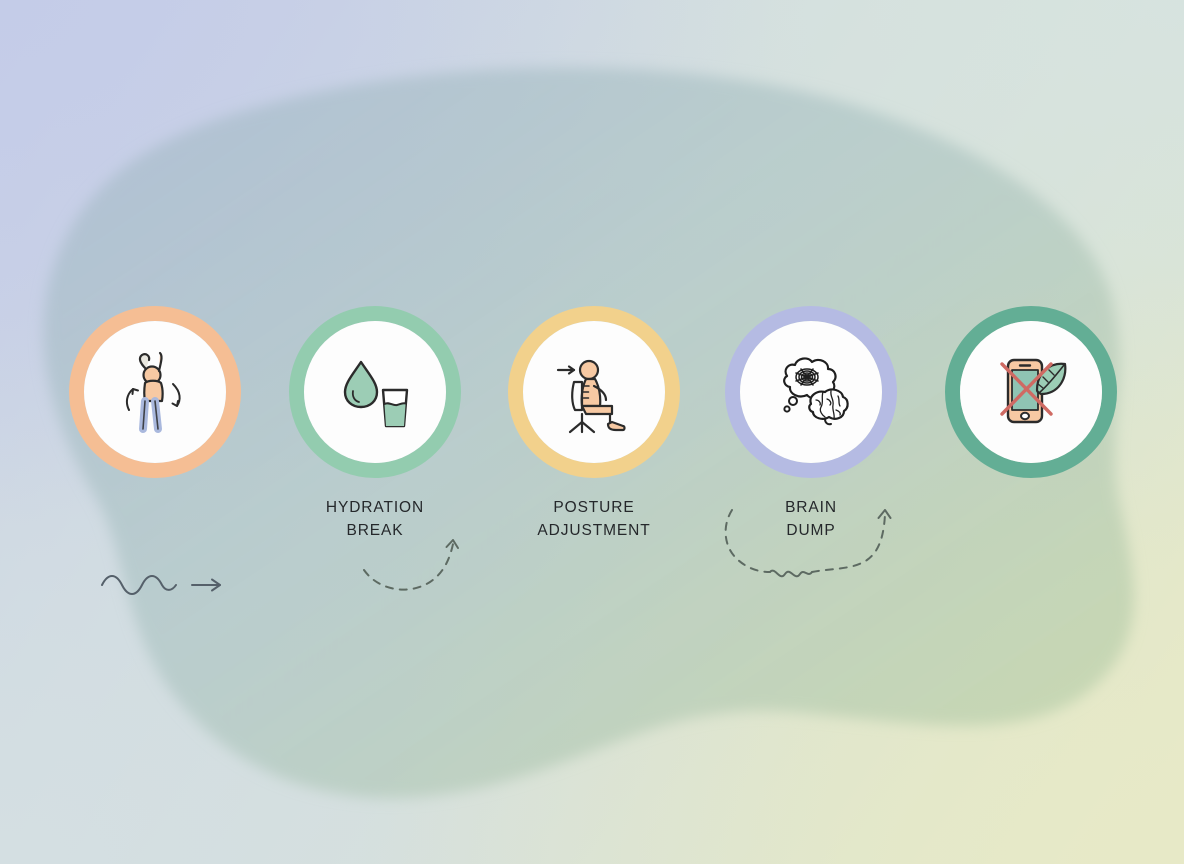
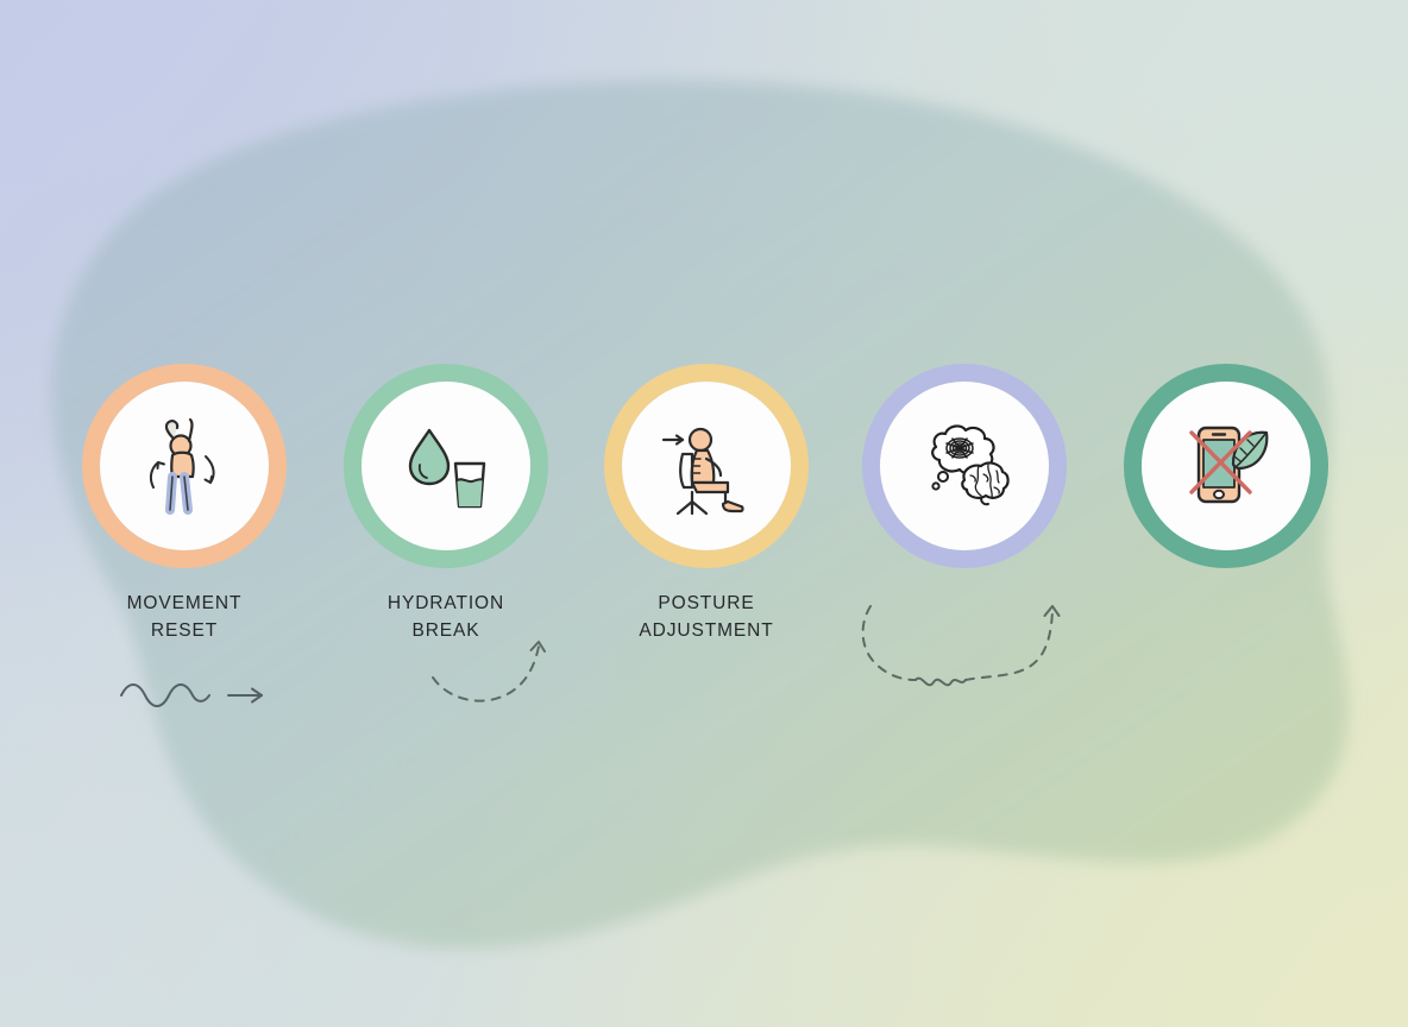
+ MOVEMENT
+ RESET
  HYDRATION
  BREAK
  POSTURE
  ADJUSTMENT
- BRAIN
- DUMP
